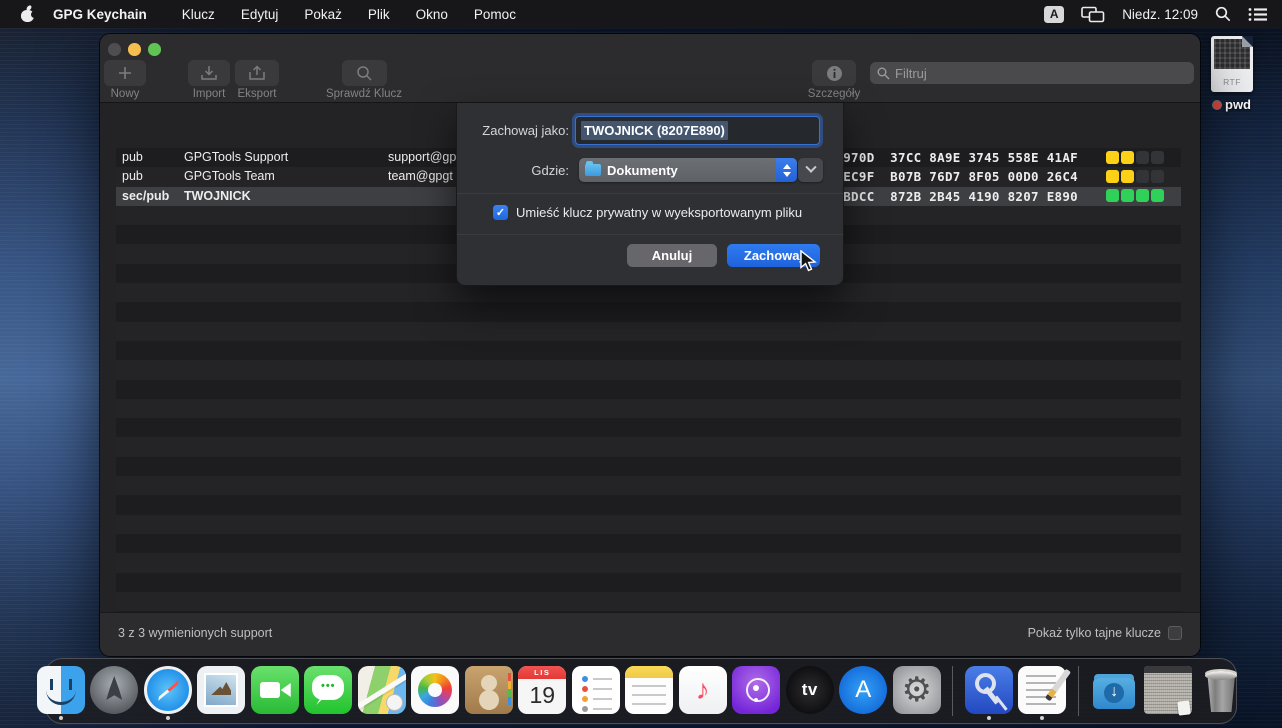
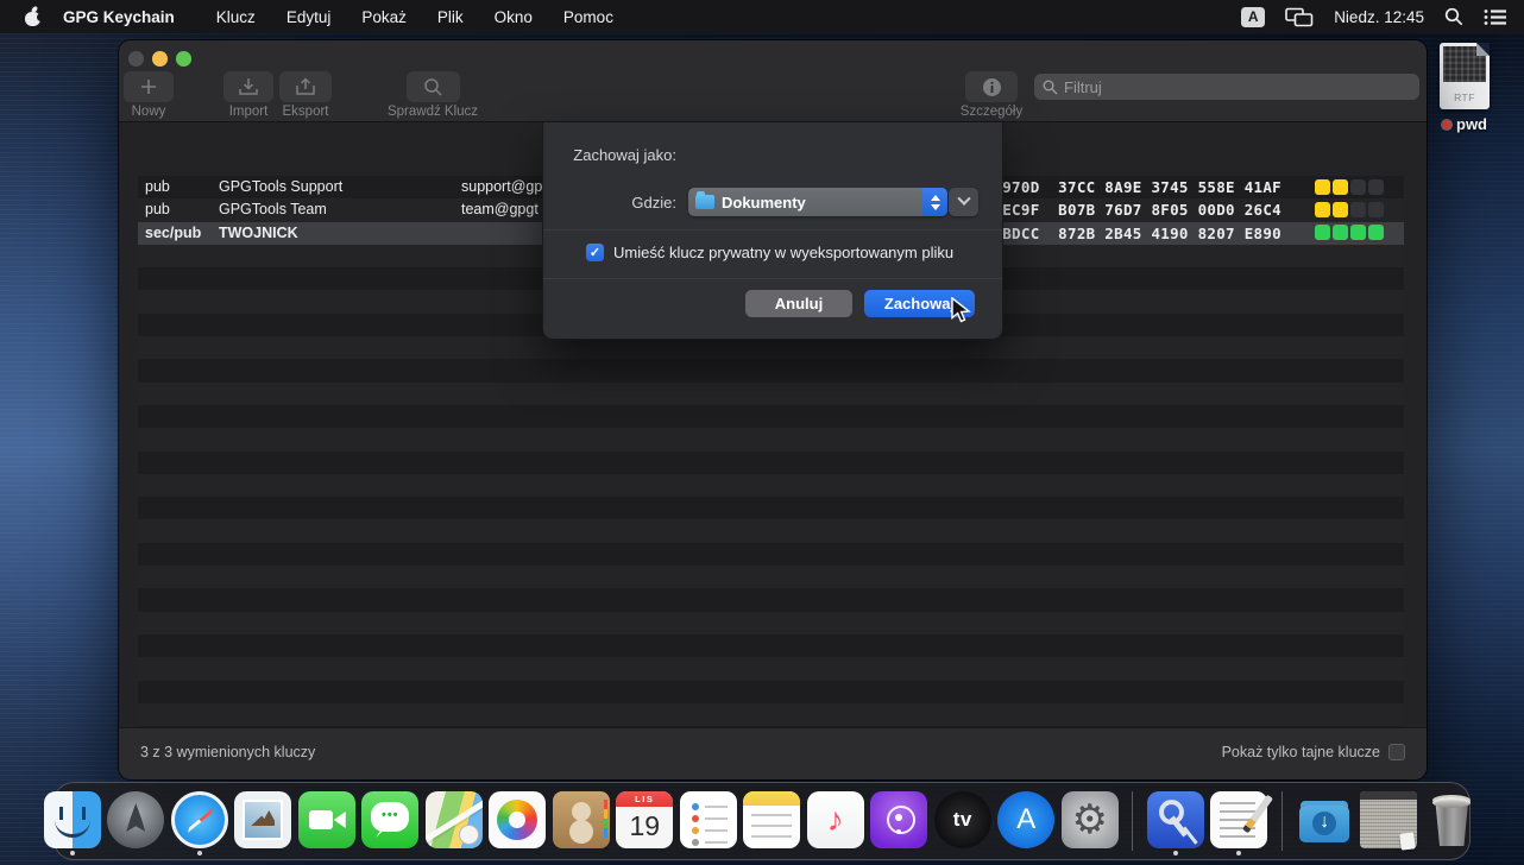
  GPG Keychain
  Klucz
  Edytuj
  Pokaż
  Plik
  Okno
  Pomoc
  A
- Niedz. 12:09
+ Niedz. 12:45
  RTF
  pwd
  Nowy
  Import
  Eksport
  Sprawdź Klucz
  Szczegóły
  Filtruj
  pub
  GPGTools Support
  support@gp
  970D 37CC 8A9E 3745 558E 41AF
  pub
  GPGTools Team
  team@gpgt
  EC9F B07B 76D7 8F05 00D0 26C4
  sec/pub
  TWOJNICK
  BDCC 872B 2B45 4190 8207 E890
- 3 z 3 wymienionych support
+ 3 z 3 wymienionych kluczy
  Pokaż tylko tajne klucze
  Zachowaj jako:
- TWOJNICK (8207E890)
  Gdzie:
  Dokumenty
  ✓
  Umieść klucz prywatny w wyeksportowanym pliku
  Anuluj
  Zachowa
  •••
  LIS
  19
  ♪
  tv
  A
  ⚙
  ↓
